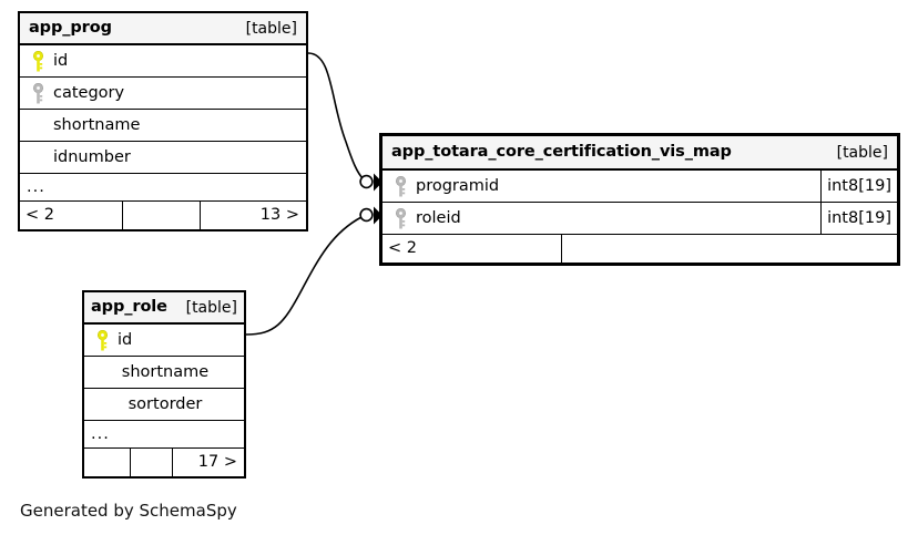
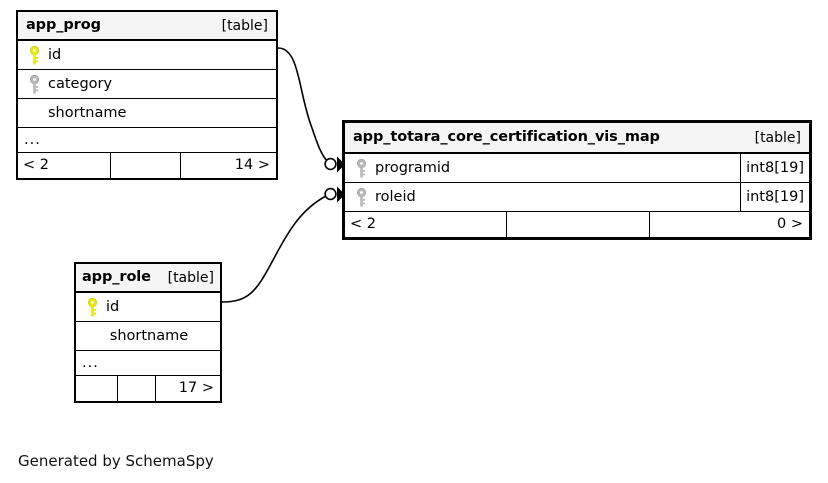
  app_prog
  [table]
  id
  category
  shortname
- idnumber
  ...
  < 2
- 13 >
+ 14 >
  app_totara_core_certification_vis_map
  [table]
  programid
  int8[19]
  roleid
  int8[19]
  < 2
+ 0 >
  app_role
  [table]
  id
  shortname
- sortorder
  ...
  17 >
  Generated by SchemaSpy
